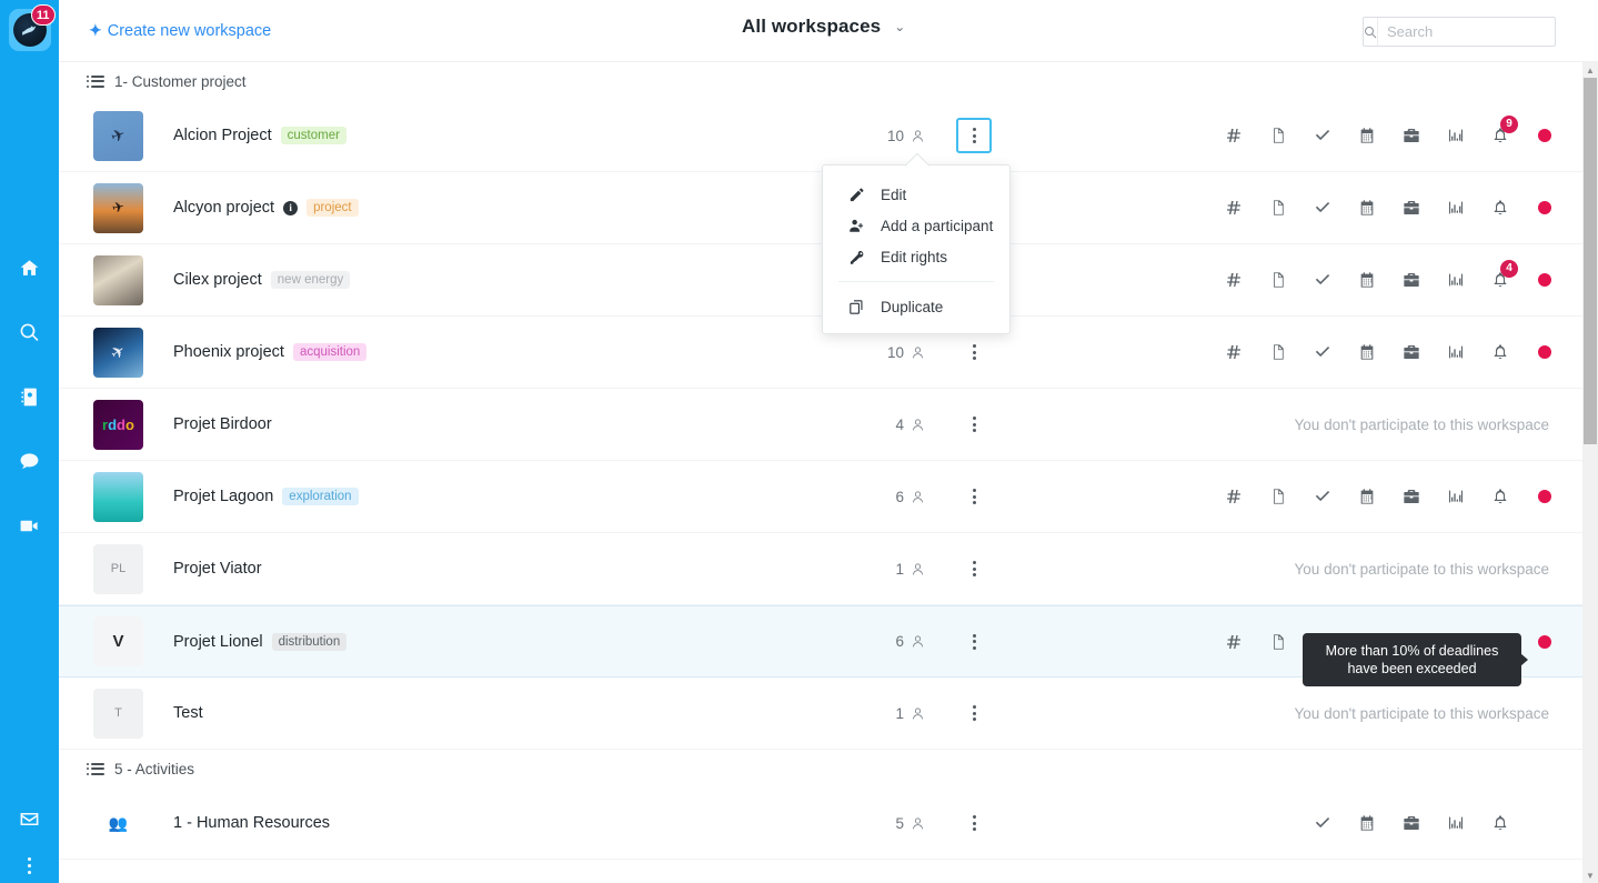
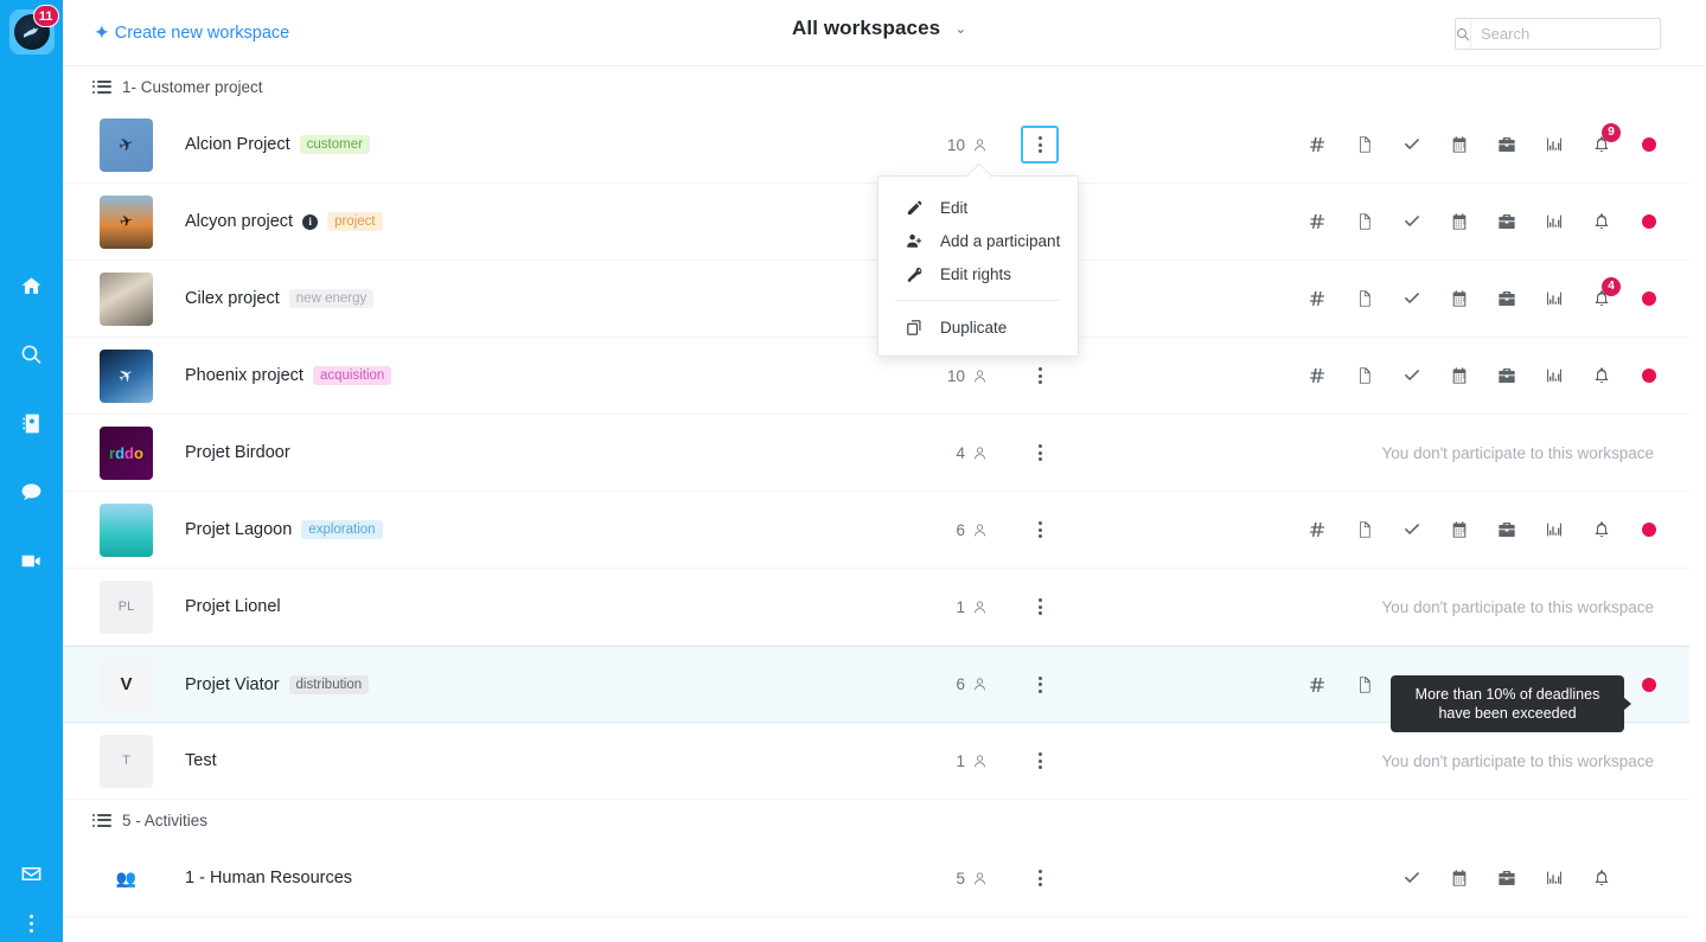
  11
  ✦ Create new workspace
  All workspaces
  ⌄
  Search
  1- Customer project
  Alcion Project
  customer
  10
  9
  Alcyon project
  i
  project
  Cilex project
  new energy
  4
  Phoenix project
  acquisition
  10
  rddo
  Projet Birdoor
  4
  You don't participate to this workspace
  Projet Lagoon
  exploration
  6
  PL
- Projet Viator
+ Projet Lionel
  1
  You don't participate to this workspace
  V
- Projet Lionel
+ Projet Viator
  distribution
  6
  T
  Test
  1
  You don't participate to this workspace
  5 - Activities
  👥
  1 - Human Resources
  5
- ▲
- ▼
  Edit
  Add a participant
  Edit rights
  Duplicate
  More than 10% of deadlines have been exceeded
